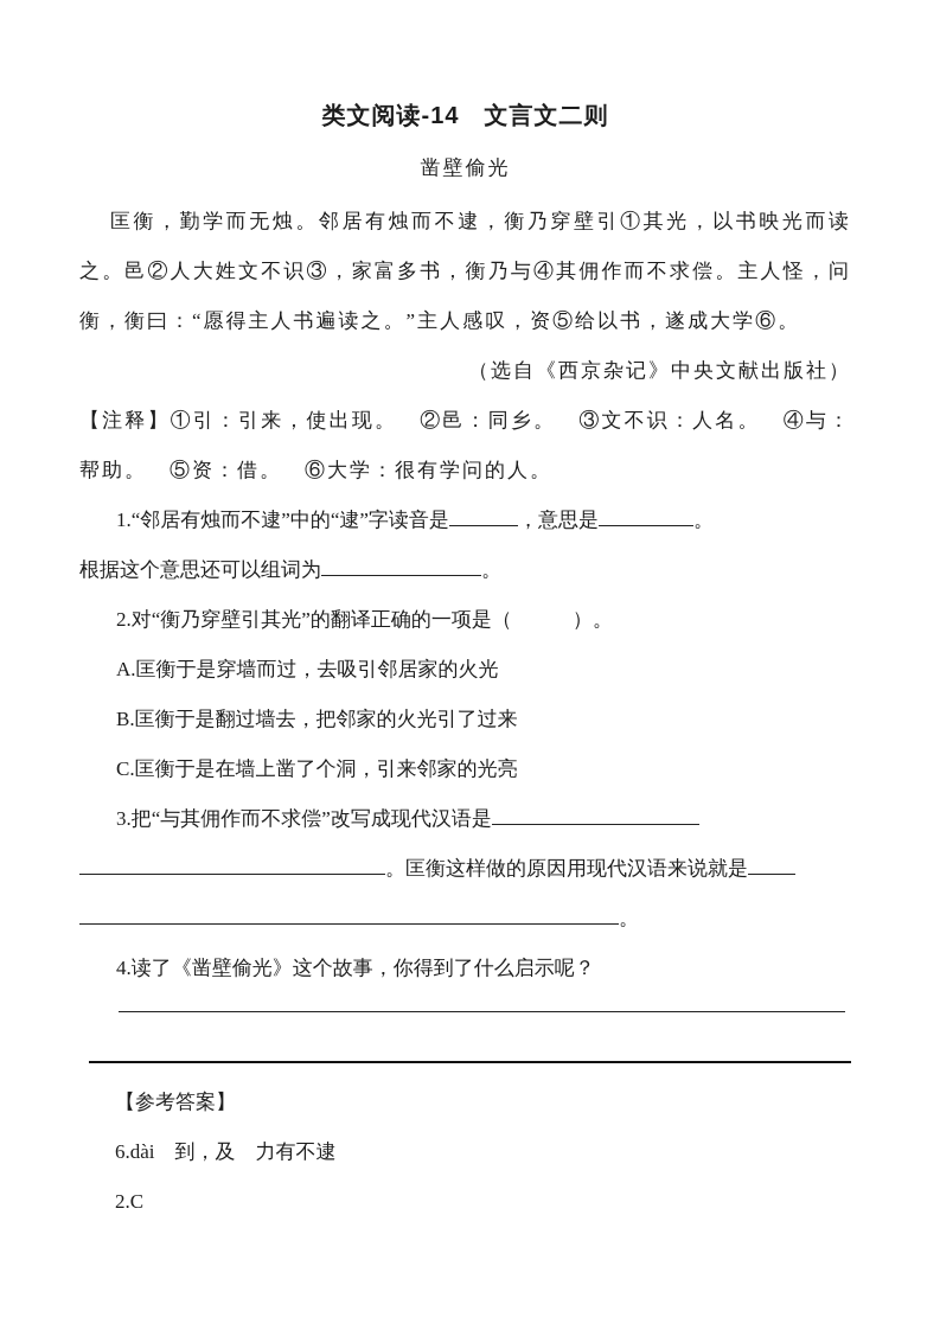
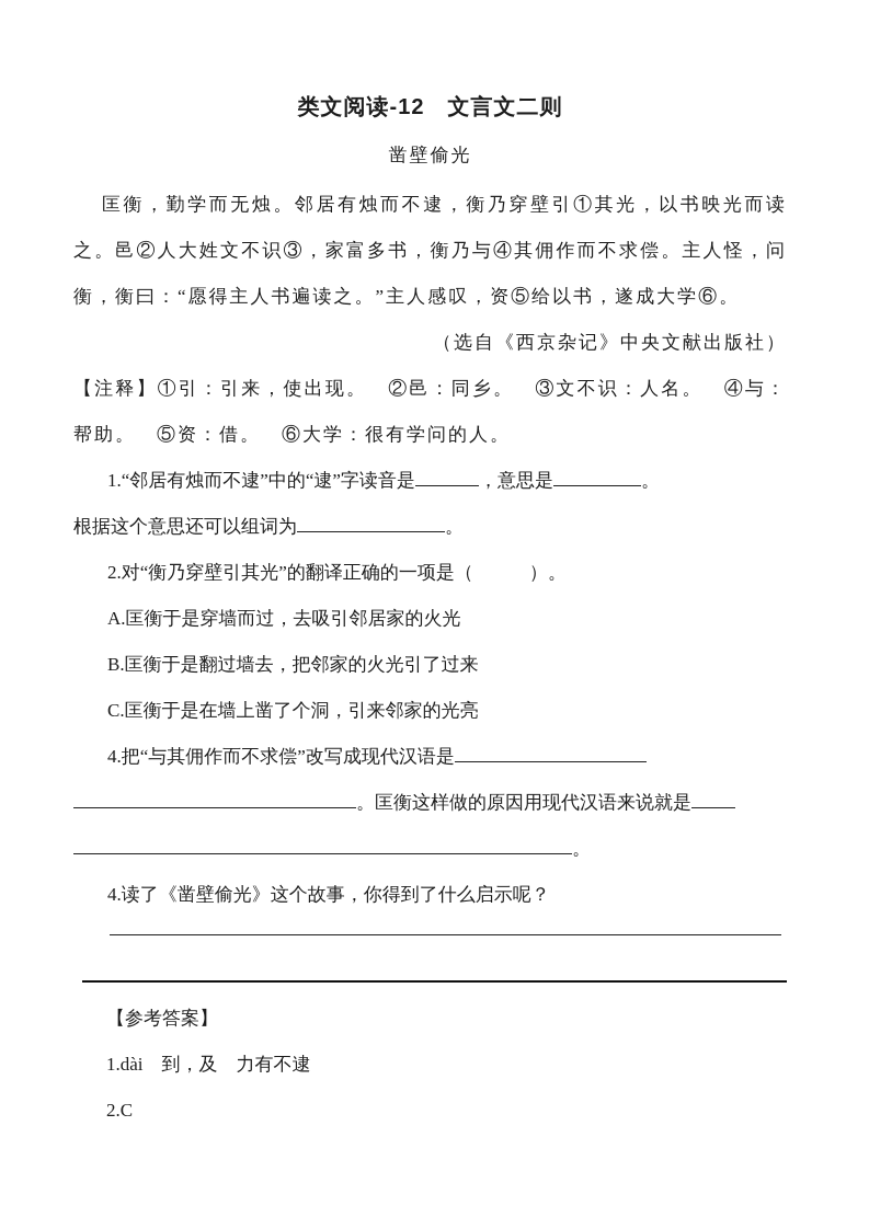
- 类文阅读-14 文言文二则
+ 类文阅读-12 文言文二则
  凿壁偷光
  匡衡，勤学而无烛。邻居有烛而不逮，衡乃穿壁引①其光，以书映光而读
  之。邑②人大姓文不识③，家富多书，衡乃与④其佣作而不求偿。主人怪，问
  衡，衡曰：“愿得主人书遍读之。”主人感叹，资⑤给以书，遂成大学⑥。
  （选自《西京杂记》中央文献出版社）
  【注释】①引：引来，使出现。 ②邑：同乡。 ③文不识：人名。 ④与：
  帮助。 ⑤资：借。 ⑥大学：很有学问的人。
  1.“邻居有烛而不逮”中的“逮”字读音是 ，意思是 。
  根据这个意思还可以组词为 。
  2.对“衡乃穿壁引其光”的翻译正确的一项是（ ）。
  A.匡衡于是穿墙而过，去吸引邻居家的火光
  B.匡衡于是翻过墙去，把邻家的火光引了过来
  C.匡衡于是在墙上凿了个洞，引来邻家的光亮
- 3.把“与其佣作而不求偿”改写成现代汉语是
+ 4.把“与其佣作而不求偿”改写成现代汉语是
  。匡衡这样做的原因用现代汉语来说就是
  。
  4.读了《凿壁偷光》这个故事，你得到了什么启示呢？
  【参考答案】
- 6.dài 到，及 力有不逮
+ 1.dài 到，及 力有不逮
  2.C
